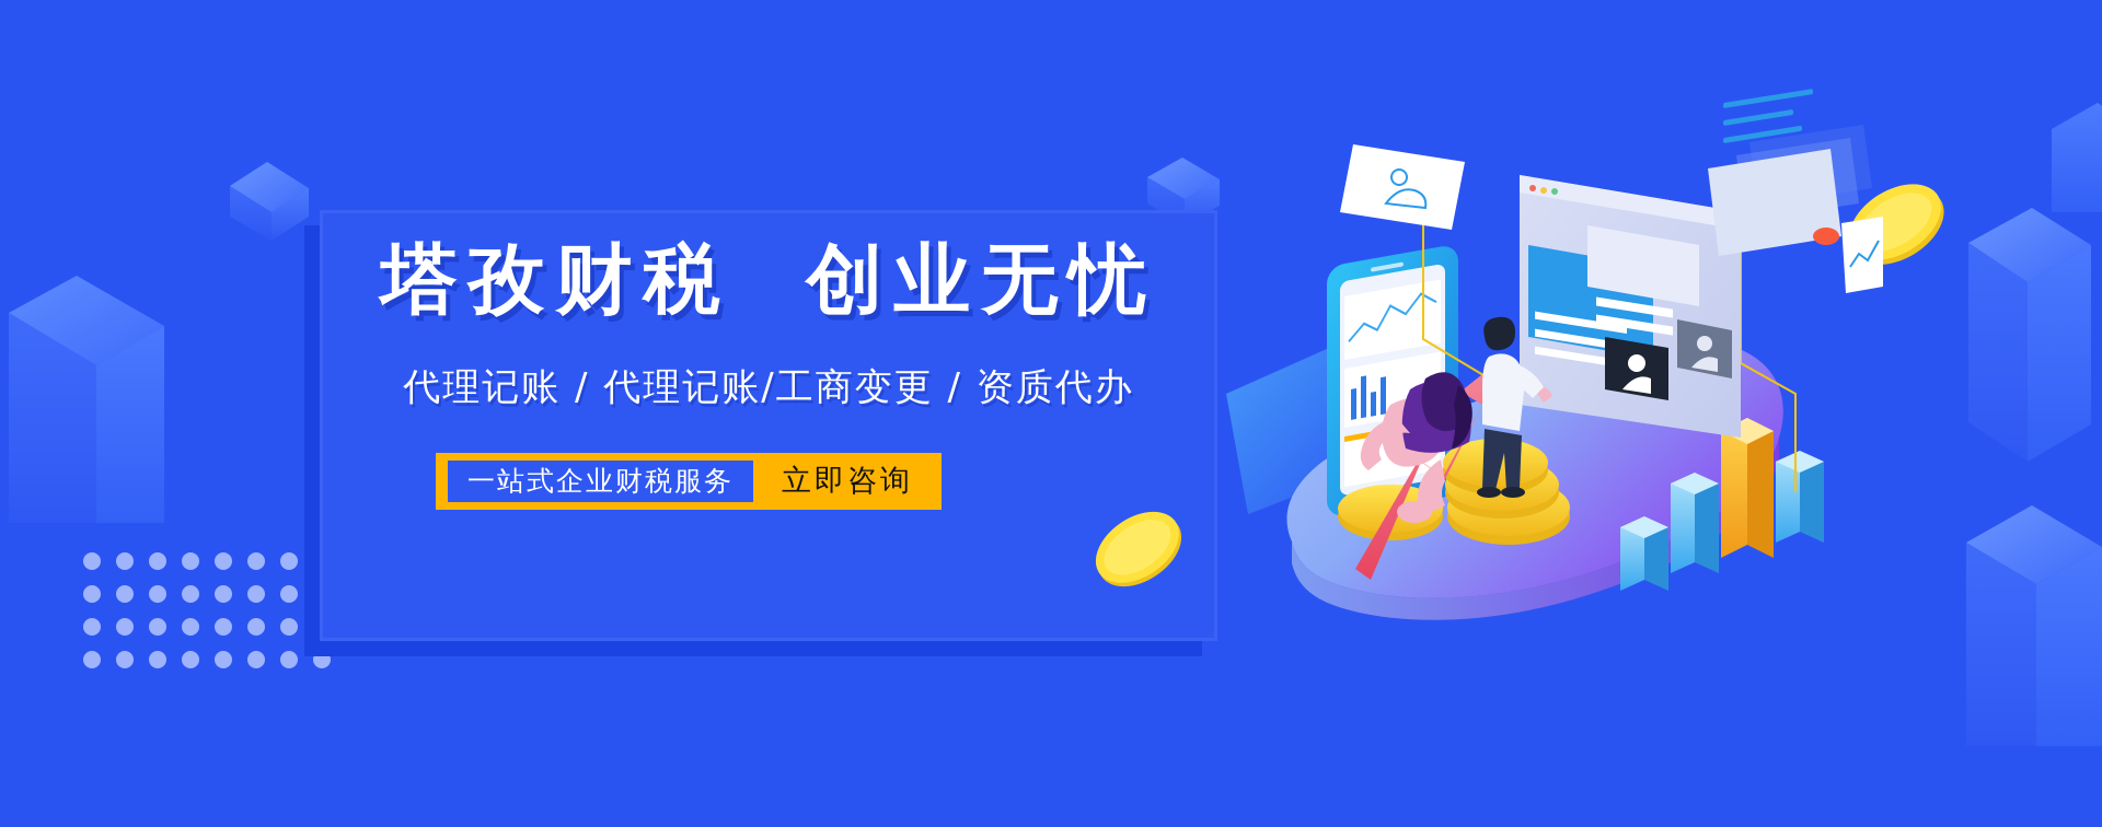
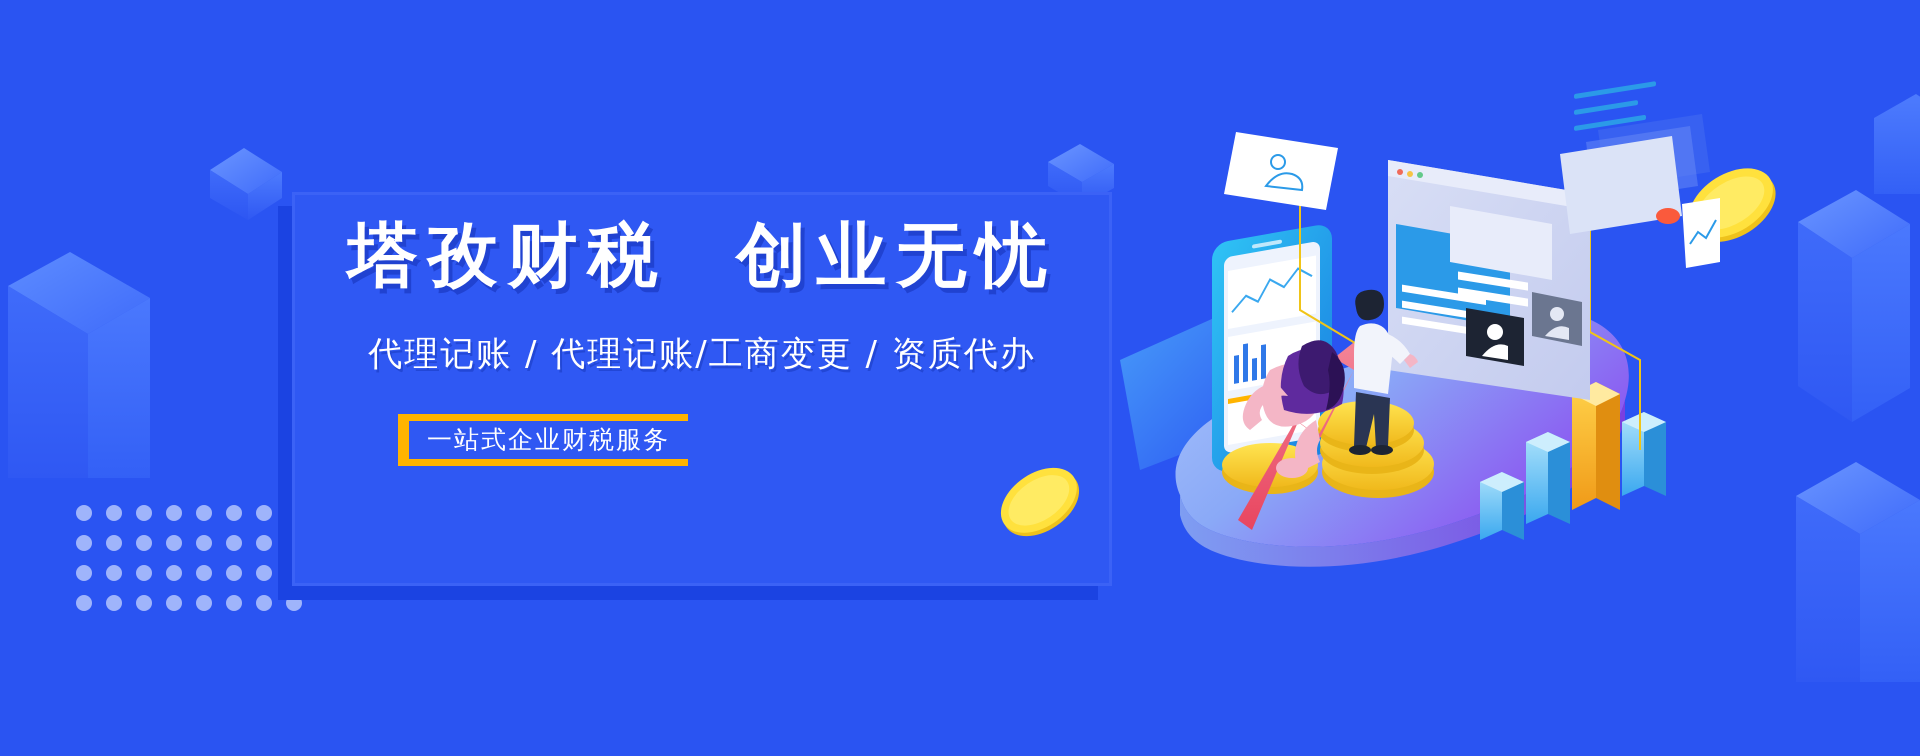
  塔孜财税 创业无忧
  代理记账 / 代理记账/工商变更 / 资质代办
  一站式企业财税服务
- 立即咨询
